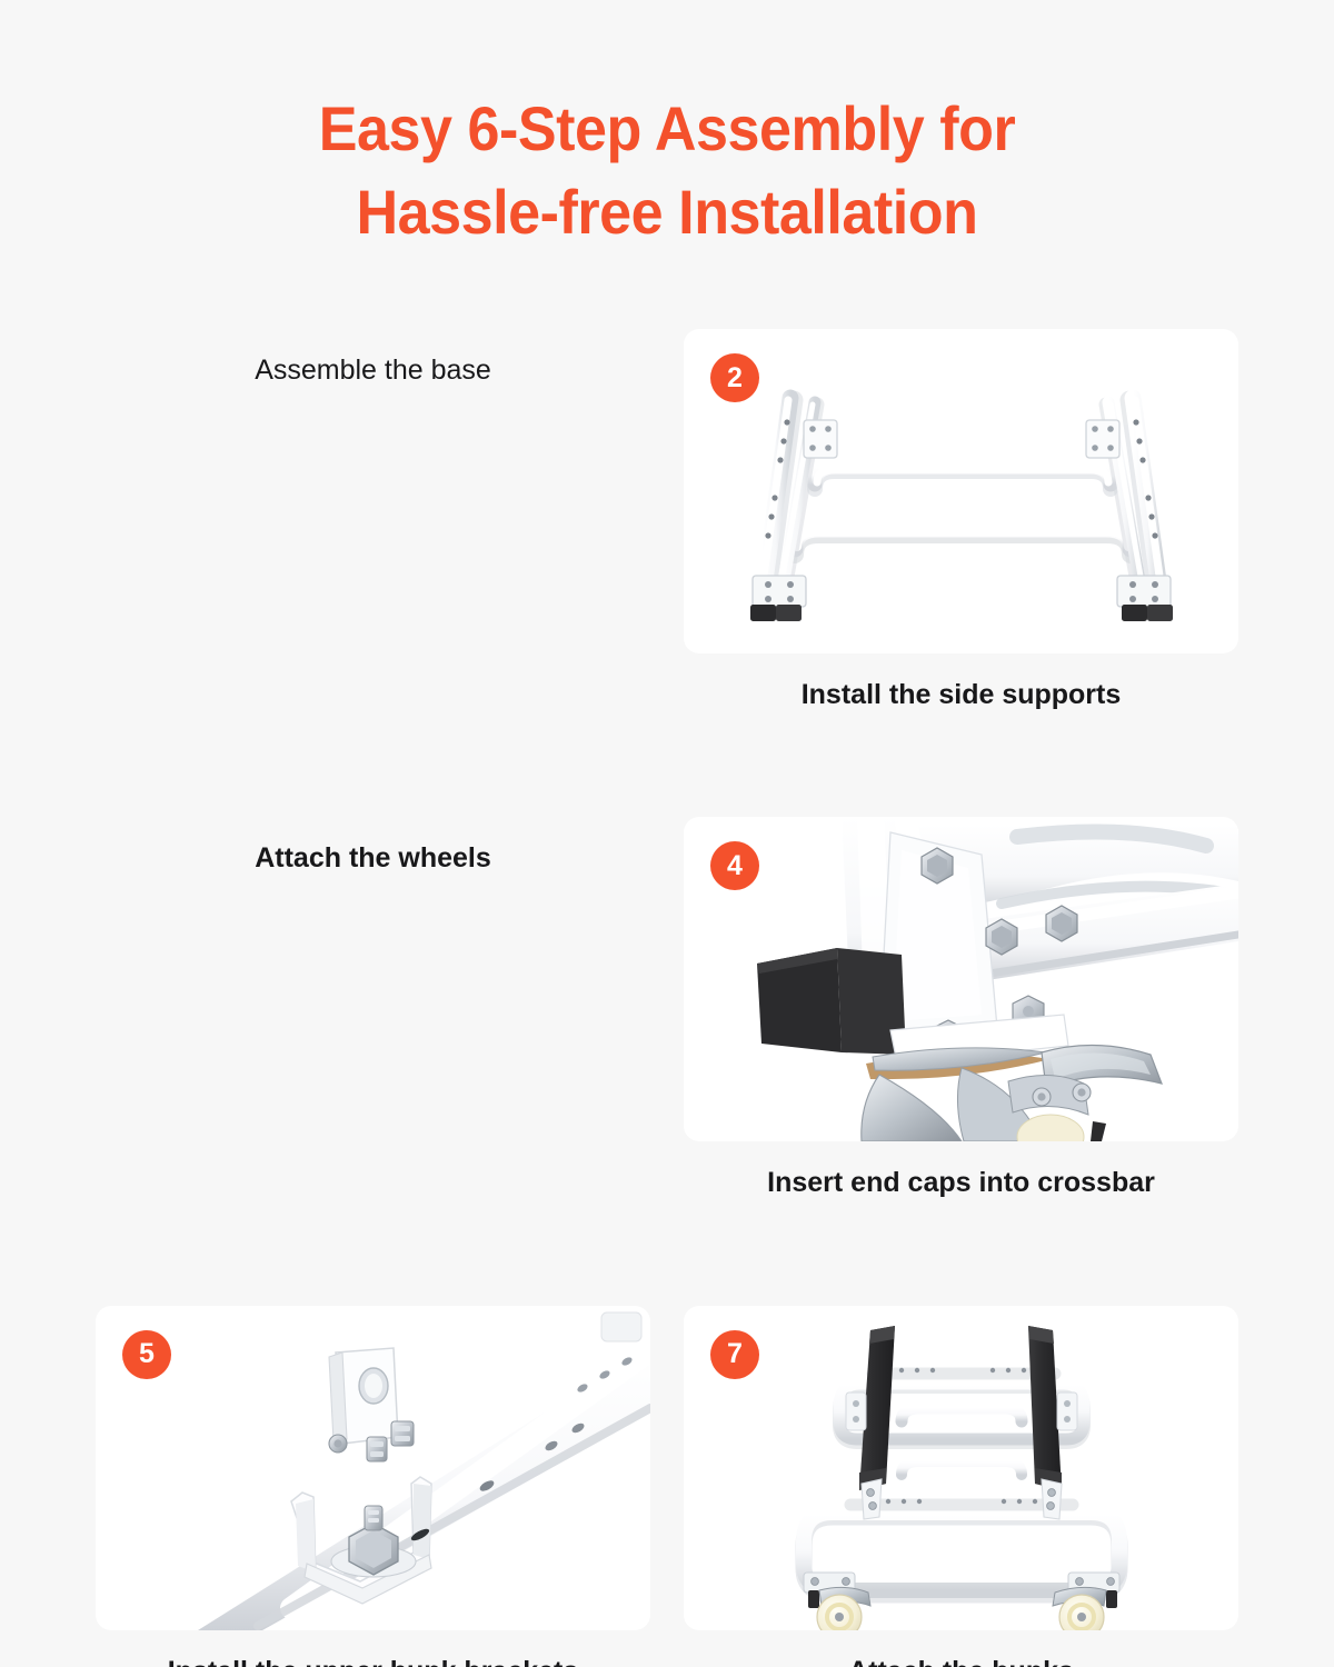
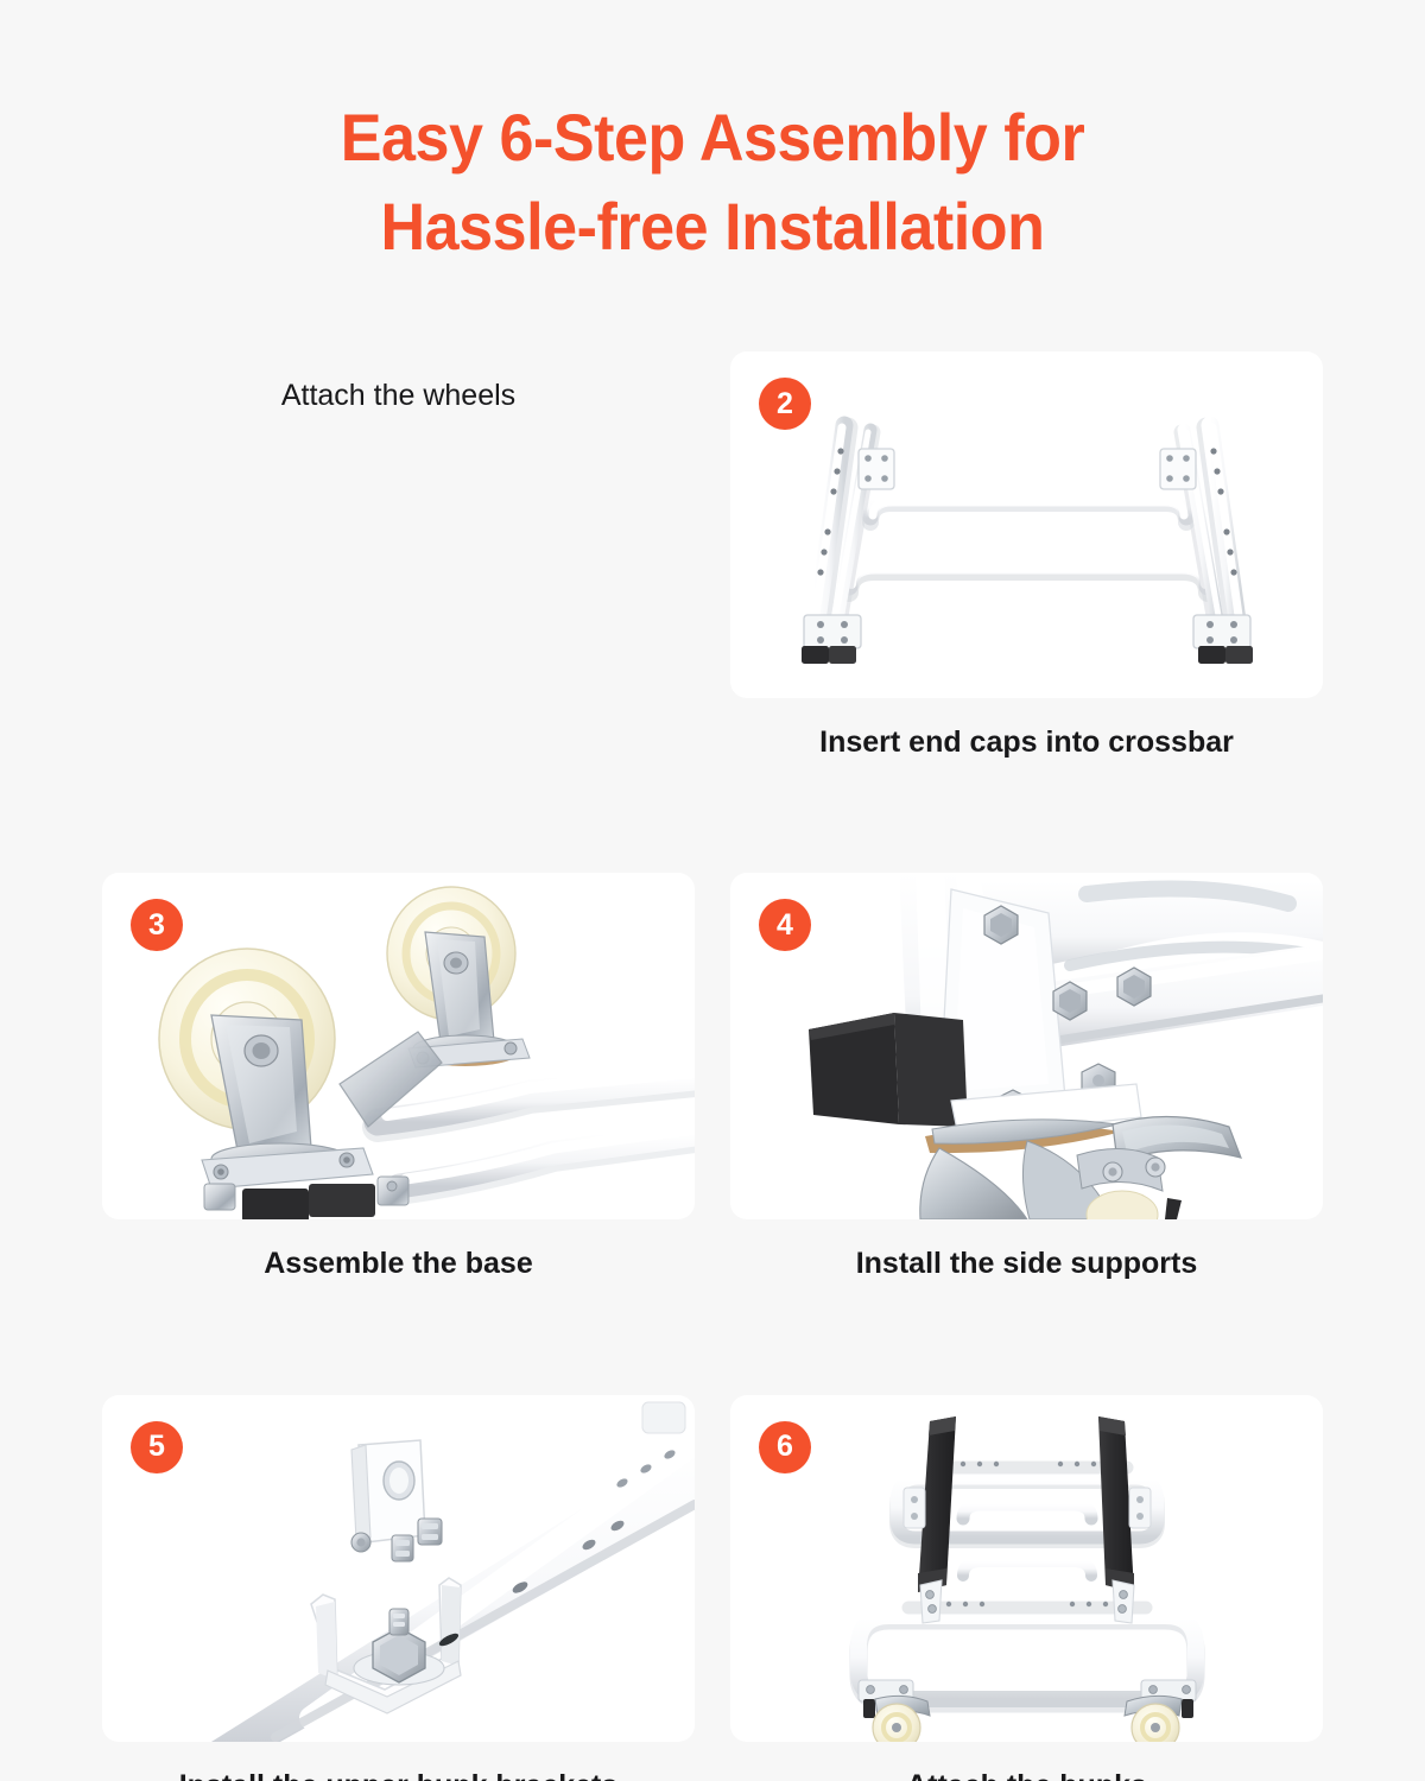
  Easy 6-Step Assembly for
  Hassle-free Installation
- Assemble the base
+ Attach the wheels
  2
- Install the side supports
+ Insert end caps into crossbar
+ 3
- Attach the wheels
+ Assemble the base
  4
- Insert end caps into crossbar
+ Install the side supports
  5
- 7
+ 6
